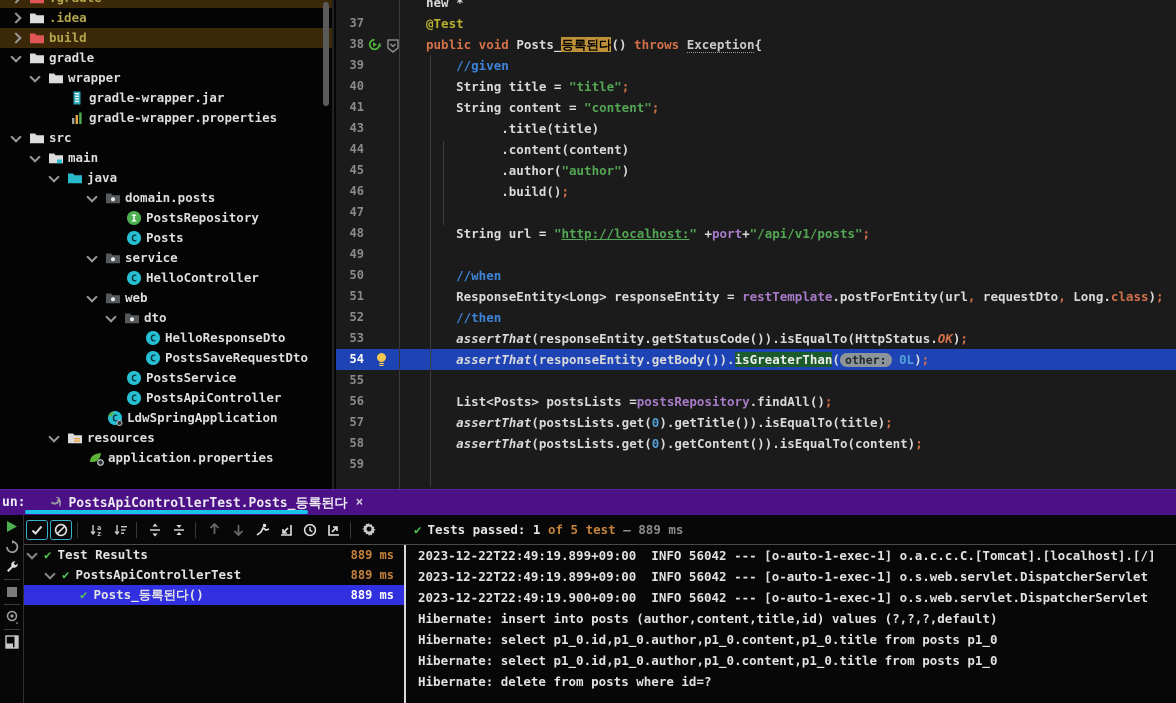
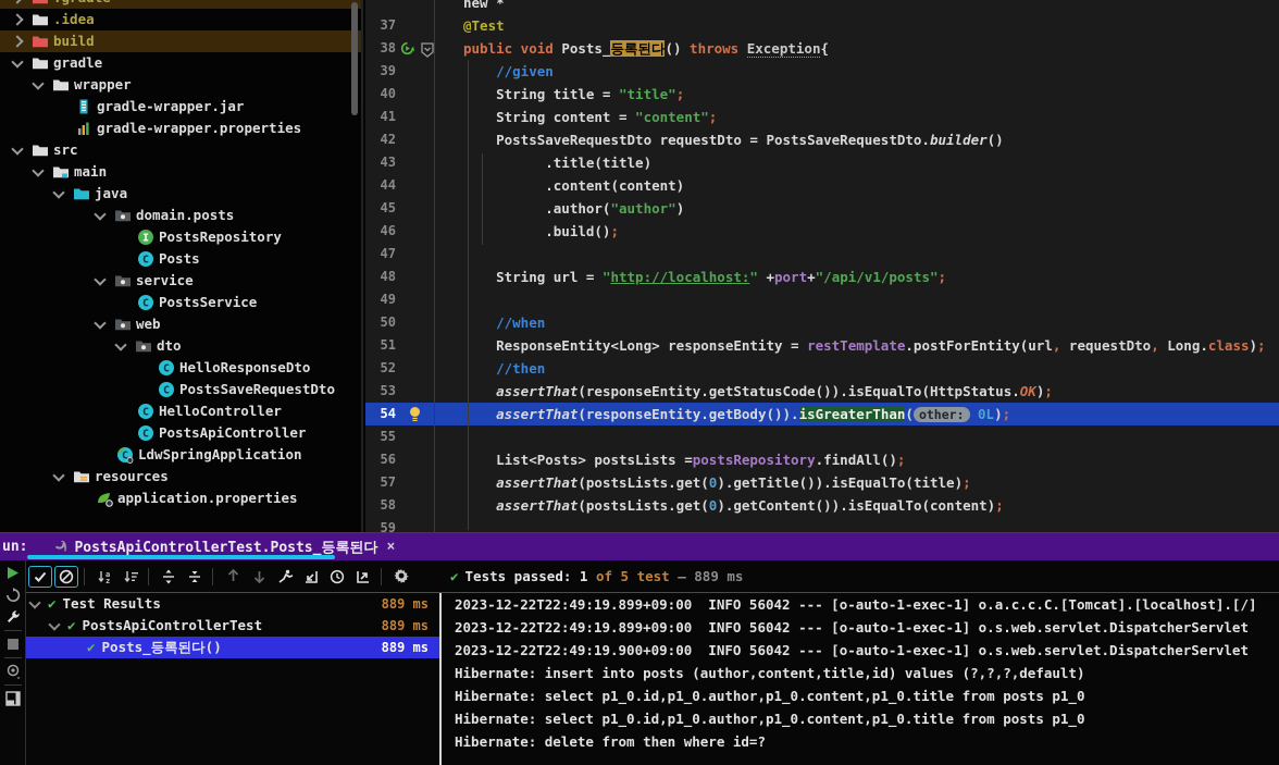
  .idea
  build
  gradle
  wrapper
  gradle-wrapper.jar
  gradle-wrapper.properties
  src
  main
  java
  domain.posts
  I
  PostsRepository
  C
  Posts
  service
  C
- HelloController
+ PostsService
  web
  dto
  C
  HelloResponseDto
  C
  PostsSaveRequestDto
  C
- PostsService
+ HelloController
  C
  PostsApiController
  C
  LdwSpringApplication
  resources
  application.properties
  new *
  37
  @Test
  38
  public void Posts_등록된다() throws Exception{
  39
  //given
  40
  String title = "title";
  41
  String content = "content";
+ 42
+ PostsSaveRequestDto requestDto = PostsSaveRequestDto.builder()
  43
  .title(title)
  44
  .content(content)
  45
  .author("author")
  46
  .build();
  47
  48
  String url = "http://localhost:" +port+"/api/v1/posts";
  49
  50
  //when
  51
  ResponseEntity<Long> responseEntity = restTemplate.postForEntity(url, requestDto, Long.class);
  52
  //then
  53
  assertThat(responseEntity.getStatusCode()).isEqualTo(HttpStatus.OK);
  54
  assertThat(responseEntity.getBody()).isGreaterThan( other: 0L);
  55
  56
  List<Posts> postsLists =postsRepository.findAll();
  57
  assertThat(postsLists.get(0).getTitle()).isEqualTo(title);
  58
  assertThat(postsLists.get(0).getContent()).isEqualTo(content);
  59
  un:
  PostsApiControllerTest.Posts_등록된다
  ×
  a
  z
  ✔
  Tests passed: 1 of 5 test – 889 ms
  ✔
  Test Results
  889 ms
  ✔
  PostsApiControllerTest
  889 ms
  ✔
  Posts_등록된다()
  889 ms
  2023-12-22T22:49:19.899+09:00 INFO 56042 --- [o-auto-1-exec-1] o.a.c.c.C.[Tomcat].[localhost].[/]
  2023-12-22T22:49:19.899+09:00 INFO 56042 --- [o-auto-1-exec-1] o.s.web.servlet.DispatcherServlet
  2023-12-22T22:49:19.900+09:00 INFO 56042 --- [o-auto-1-exec-1] o.s.web.servlet.DispatcherServlet
  Hibernate: insert into posts (author,content,title,id) values (?,?,?,default)
  Hibernate: select p1_0.id,p1_0.author,p1_0.content,p1_0.title from posts p1_0
  Hibernate: select p1_0.id,p1_0.author,p1_0.content,p1_0.title from posts p1_0
- Hibernate: delete from posts where id=?
+ Hibernate: delete from then where id=?
